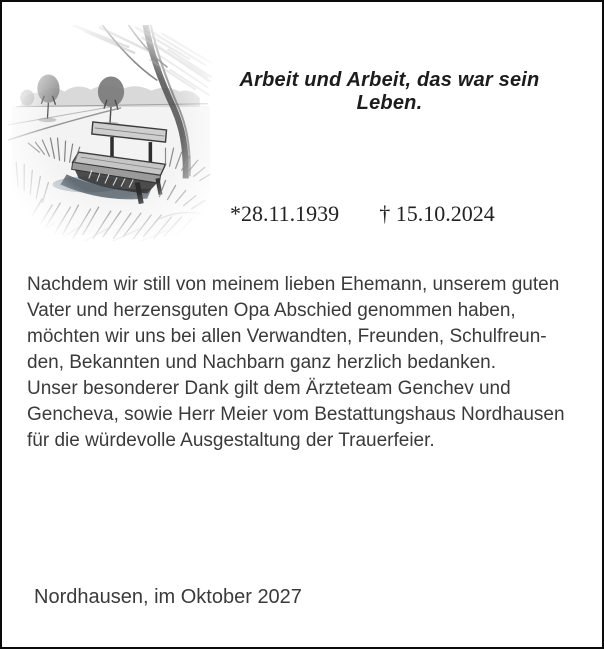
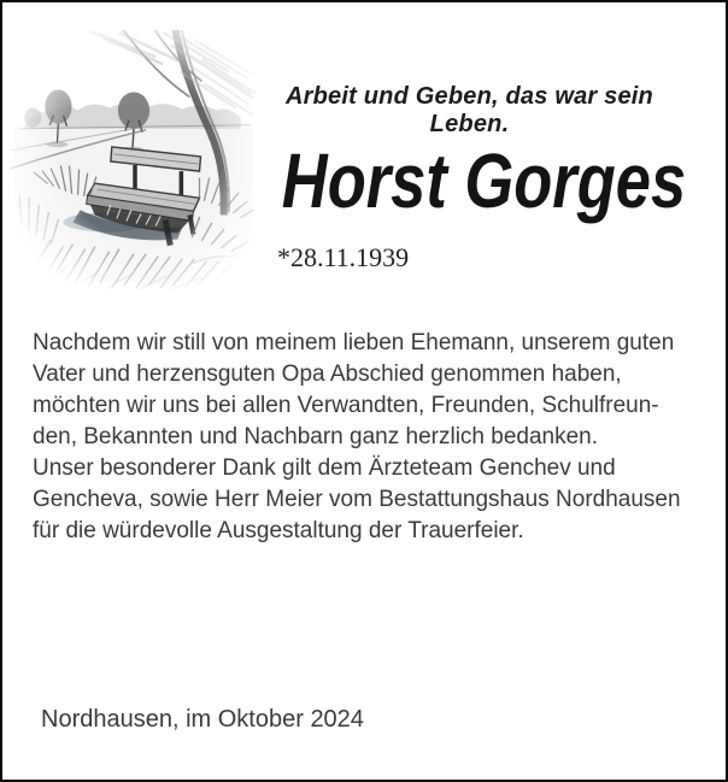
- Arbeit und Arbeit, das war sein Leben.
+ Arbeit und Geben, das war sein Leben.
+ Horst Gorges
  *28.11.1939
- † 15.10.2024
  Nachdem wir still von meinem lieben Ehemann, unserem guten
  Vater und herzensguten Opa Abschied genommen haben,
  möchten wir uns bei allen Verwandten, Freunden, Schulfreun-
  den, Bekannten und Nachbarn ganz herzlich bedanken.
  Unser besonderer Dank gilt dem Ärzteteam Genchev und
  Gencheva, sowie Herr Meier vom Bestattungshaus Nordhausen
  für die würdevolle Ausgestaltung der Trauerfeier.
- Nordhausen, im Oktober 2027
+ Nordhausen, im Oktober 2024
